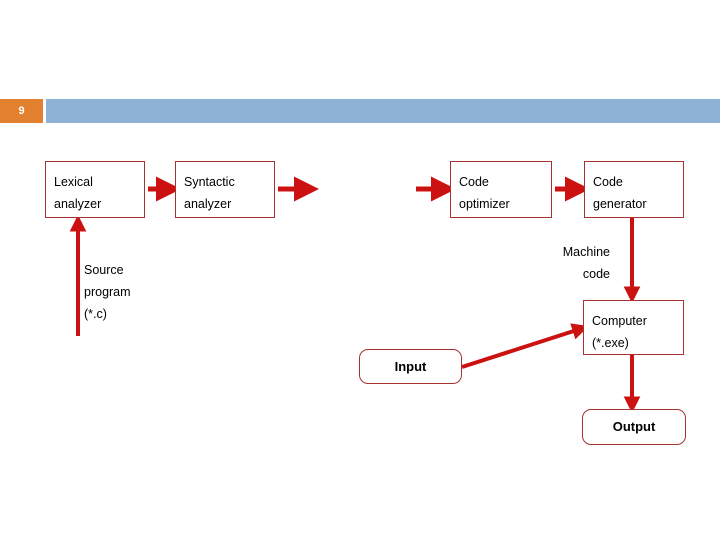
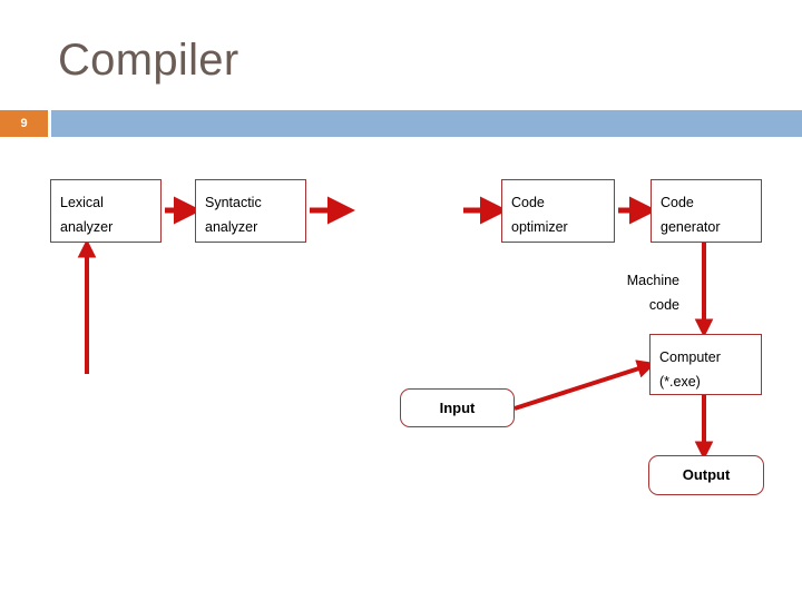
+ Compiler
  9
  Lexical
  analyzer
  Syntactic
  analyzer
  Code
  optimizer
  Code
  generator
- Source
- program
- (*.c)
  Machine
  code
  Computer
  (*.exe)
  Input
  Output
